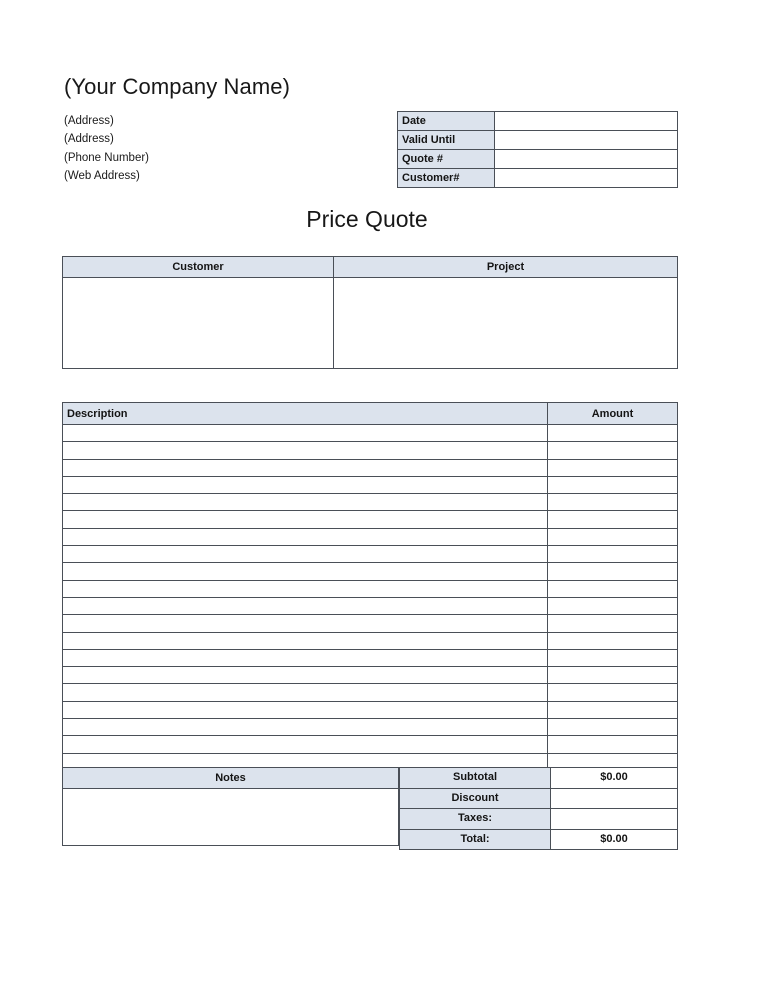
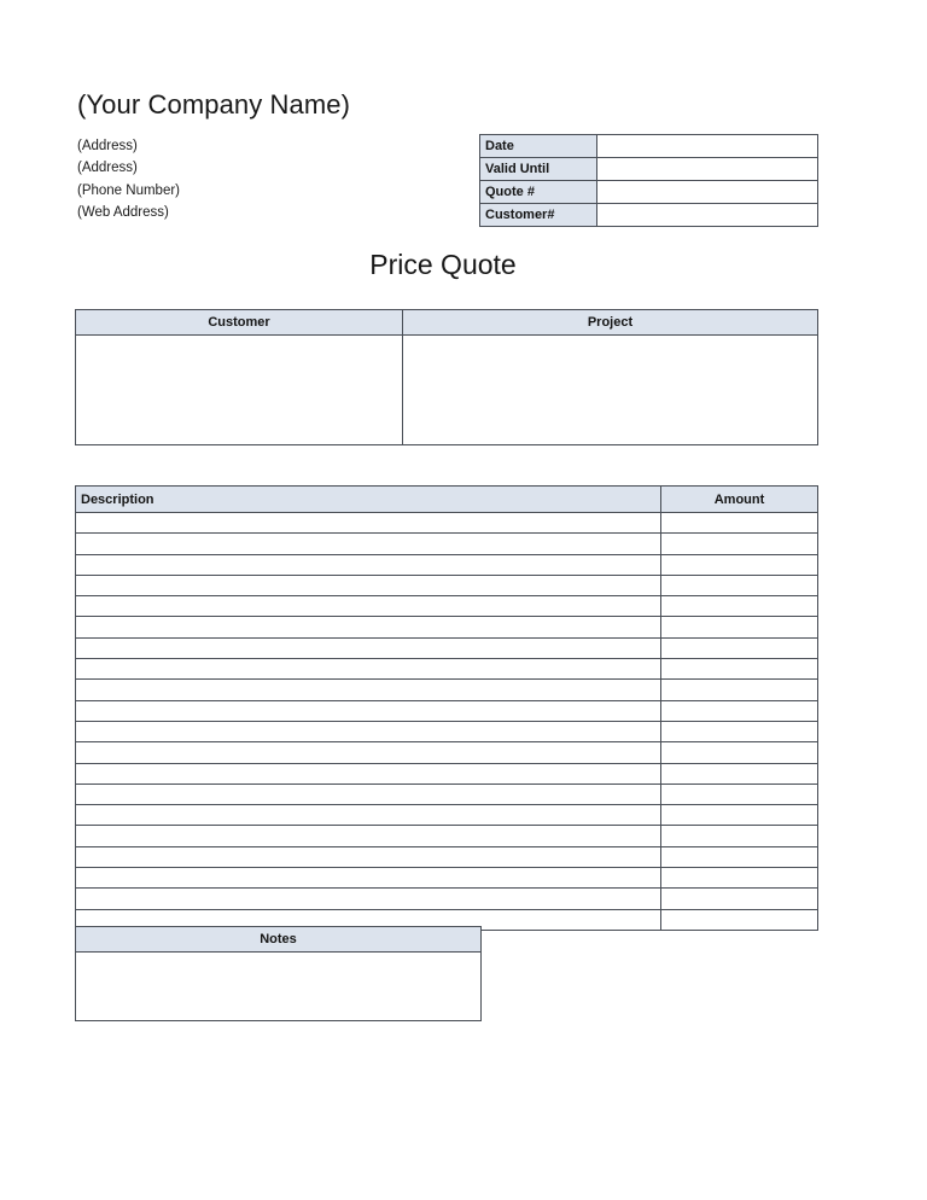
  (Your Company Name)
  (Address)
  (Address)
  (Phone Number)
  (Web Address)
  Date
  Valid Until
  Quote #
  Customer#
  Price Quote
  Customer	Project
  Description	Amount
  Notes
- Subtotal	$0.00
- Discount
- Taxes:
- Total:	$0.00
